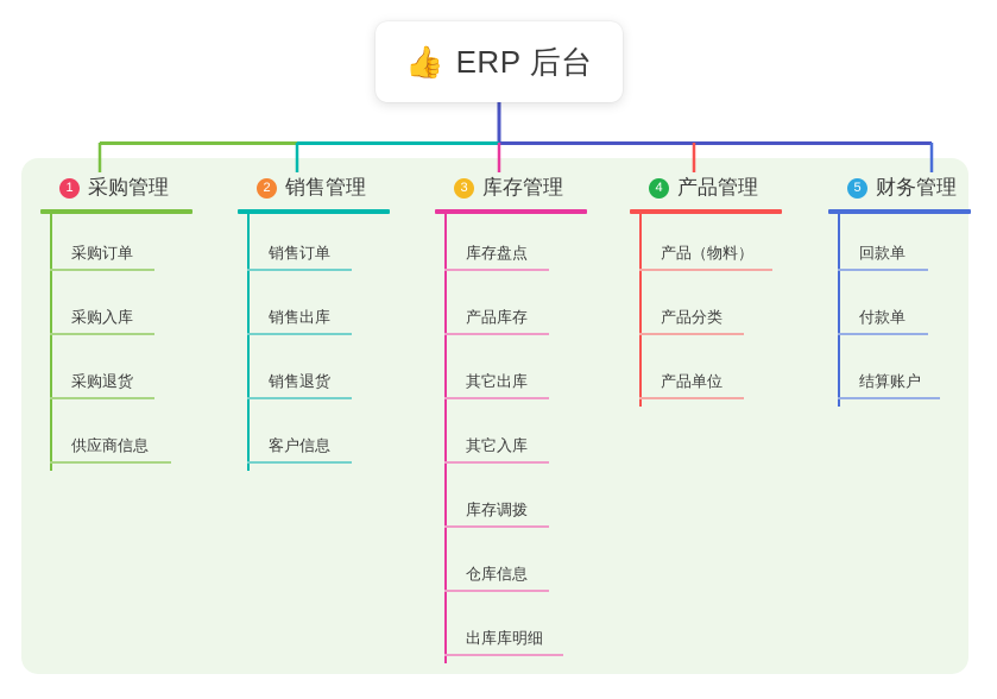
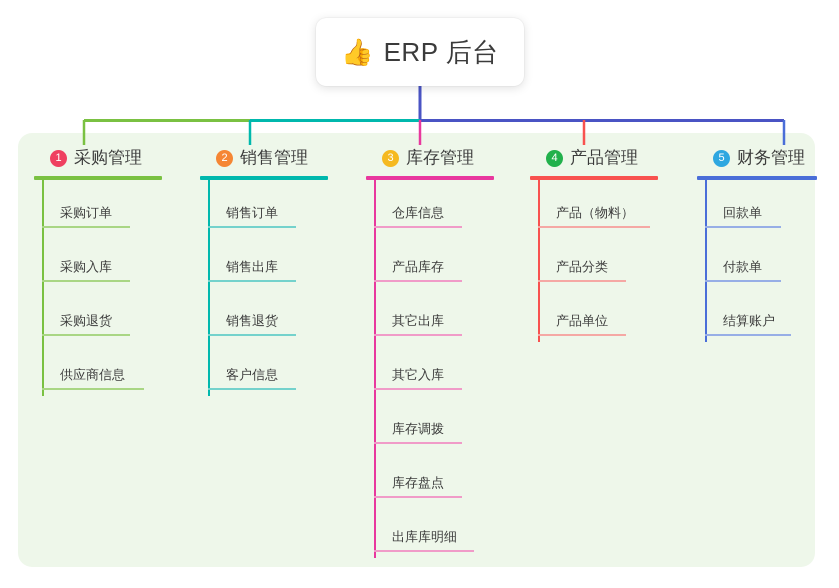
  👍
  ERP 后台
  1
  采购管理
  采购订单
  采购入库
  采购退货
  供应商信息
  2
  销售管理
  销售订单
  销售出库
  销售退货
  客户信息
  3
  库存管理
- 库存盘点
+ 仓库信息
  产品库存
  其它出库
  其它入库
  库存调拨
- 仓库信息
+ 库存盘点
  出库库明细
  4
  产品管理
  产品（物料）
  产品分类
  产品单位
  5
  财务管理
  回款单
  付款单
  结算账户
